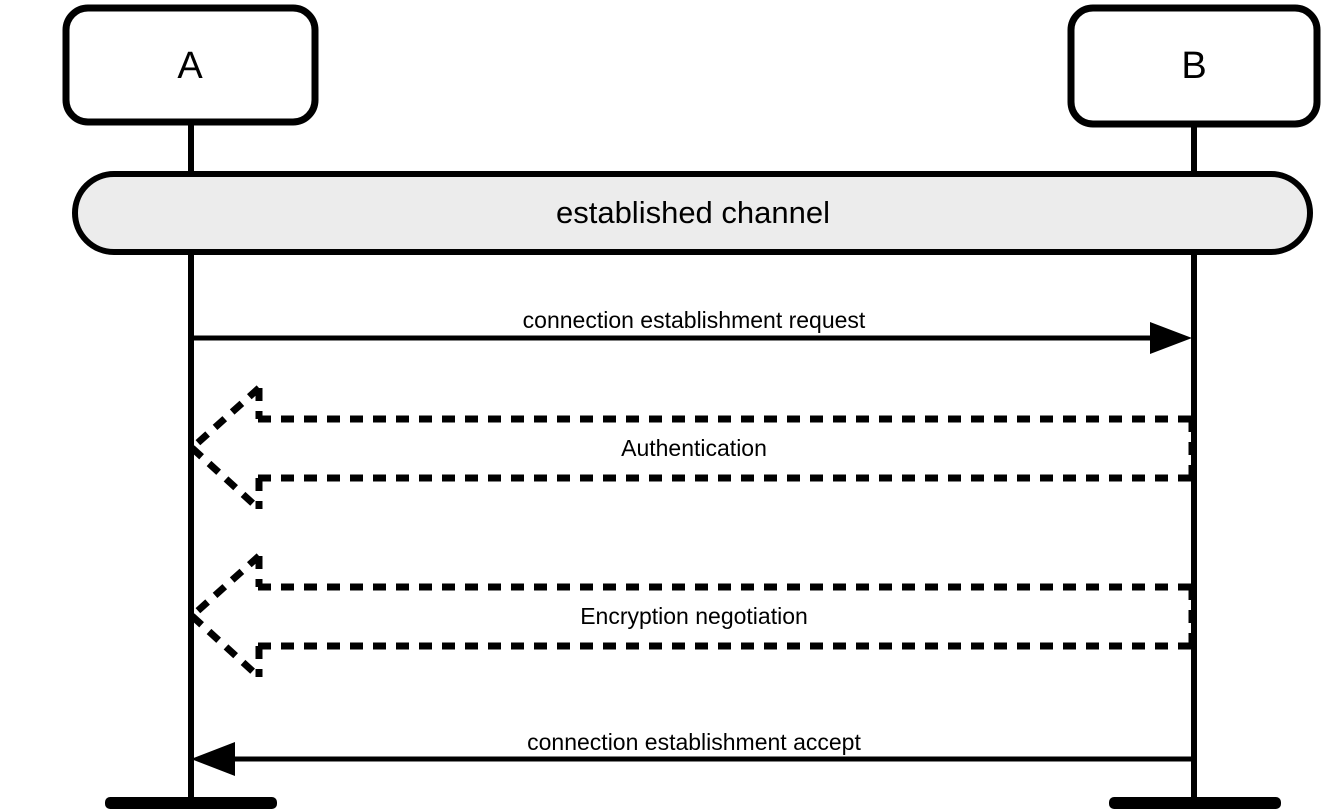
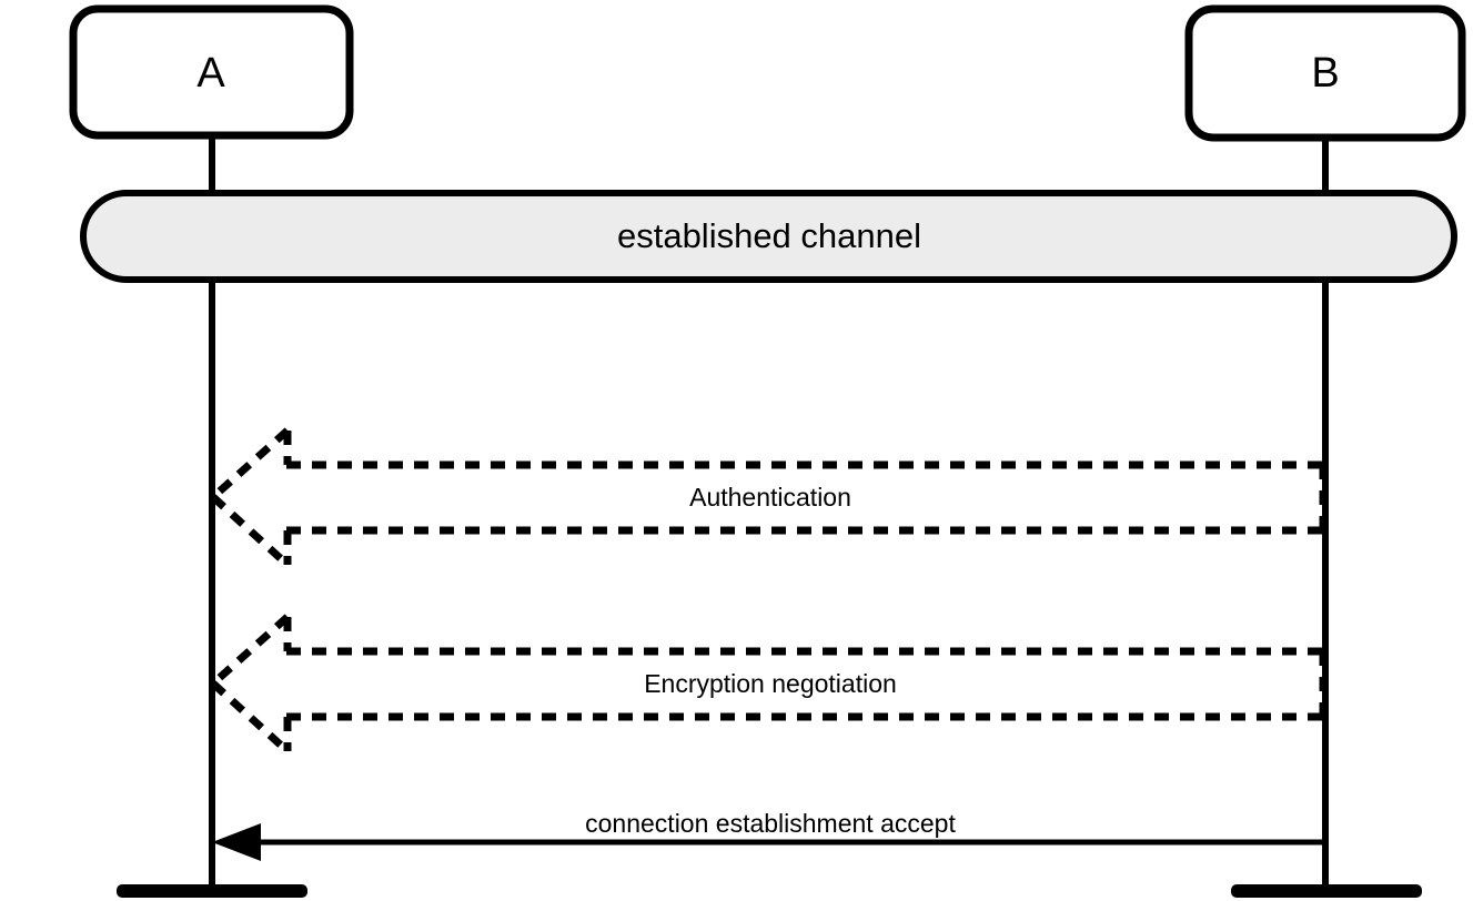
  A
  B
  established channel
- connection establishment request
  Authentication
  Encryption negotiation
  connection establishment accept
